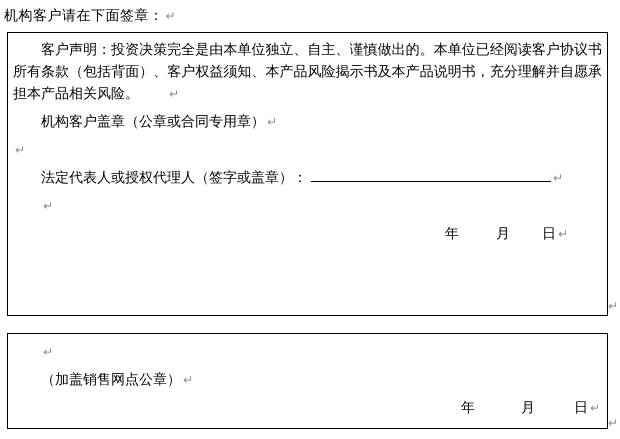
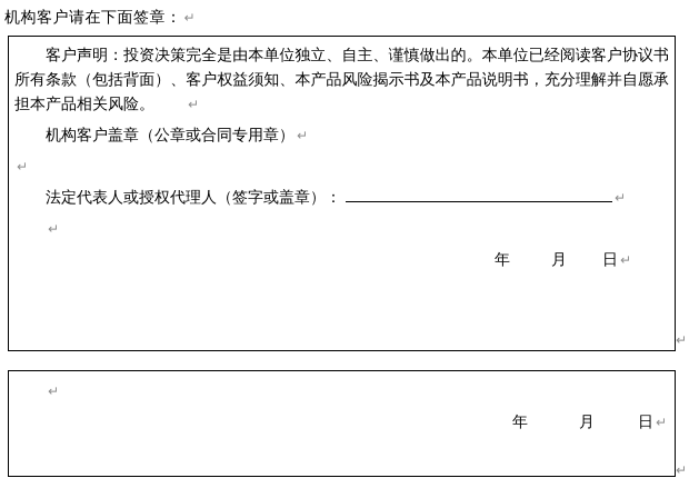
  机构客户请在下面签章： ↵
  客户声明：投资决策完全是由本单位独立、自主、谨慎做出的。本单位已经阅读客户协议书所有条款（包括背面）、客户权益须知、本产品风险揭示书及本产品说明书，充分理解并自愿承担本产品相关风险。 ↵
  机构客户盖章（公章或合同专用章） ↵
  ↵
  法定代表人或授权代理人（签字或盖章）： ↵
  ↵
  年 月 日 ↵
  ↵
  ↵
- （加盖销售网点公章） ↵
  年 月 日 ↵
  ↵
